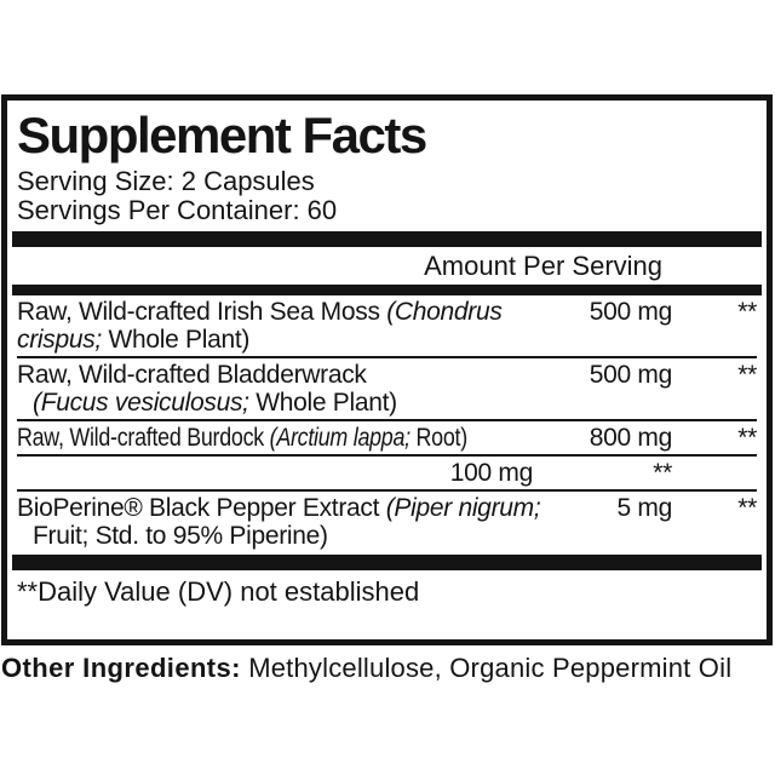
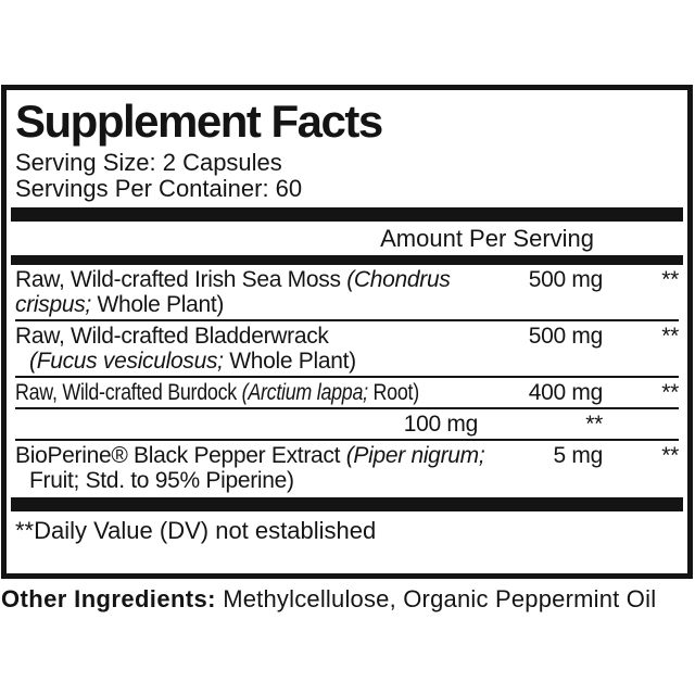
  Supplement Facts
  Serving Size: 2 Capsules
  Servings Per Container: 60
  Amount Per Serving
  Raw, Wild-crafted Irish Sea Moss (Chondrus
  crispus; Whole Plant)
  500 mg
  **
  Raw, Wild-crafted Bladderwrack
  (Fucus vesiculosus; Whole Plant)
  500 mg
  **
  Raw, Wild-crafted Burdock (Arctium lappa; Root)
- 800 mg
+ 400 mg
  **
  100 mg
  **
  BioPerine® Black Pepper Extract (Piper nigrum;
  Fruit; Std. to 95% Piperine)
  5 mg
  **
  **Daily Value (DV) not established
  Other Ingredients: Methylcellulose, Organic Peppermint Oil
